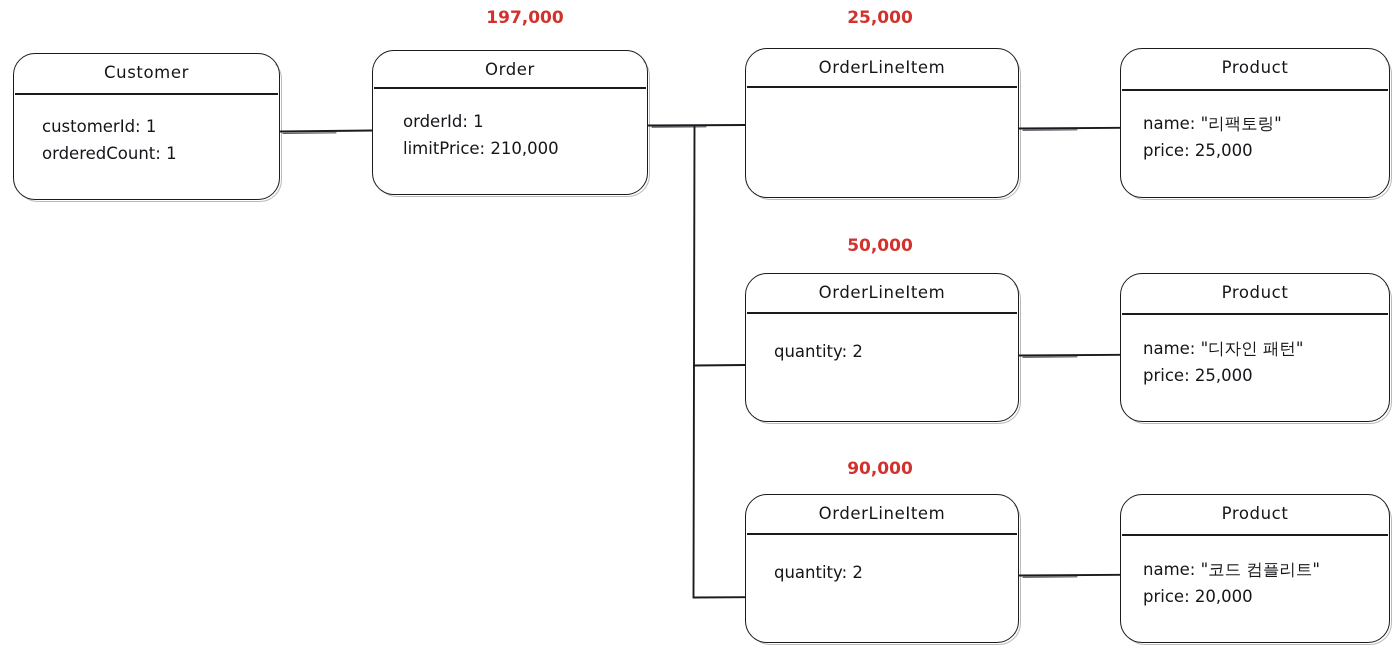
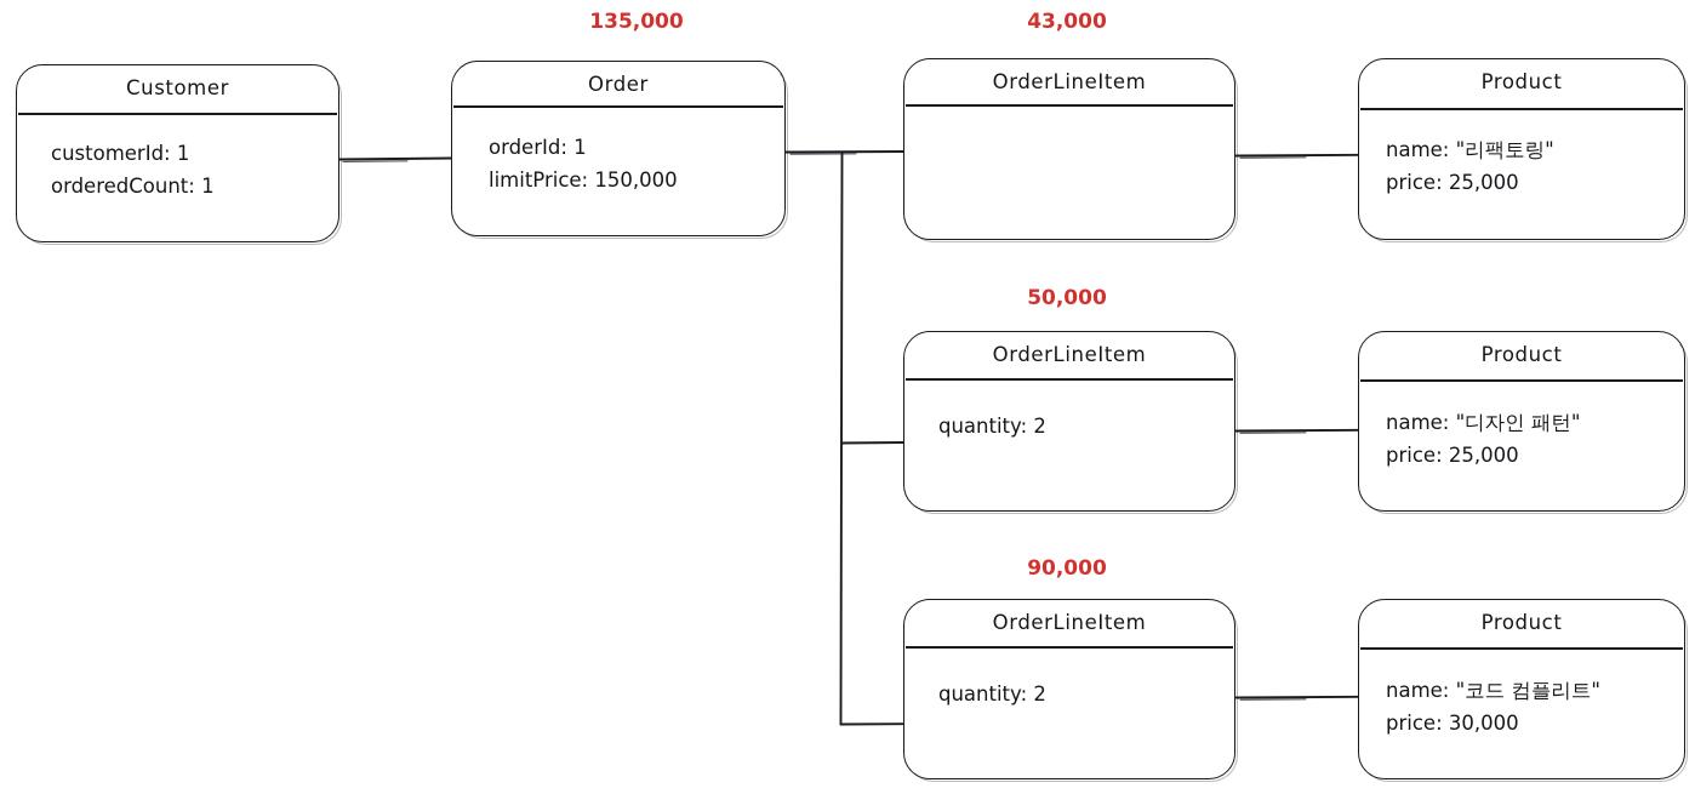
- 197,000
+ 135,000
- 25,000
+ 43,000
  50,000
  90,000
  Customer
  customerId: 1
  orderedCount: 1
  Order
  orderId: 1
- limitPrice: 210,000
+ limitPrice: 150,000
  OrderLineItem
  Product
  name: "리팩토링"
  price: 25,000
  OrderLineItem
  quantity: 2
  Product
  name: "디자인 패턴"
  price: 25,000
  OrderLineItem
  quantity: 2
  Product
  name: "코드 컴플리트"
- price: 20,000
+ price: 30,000
